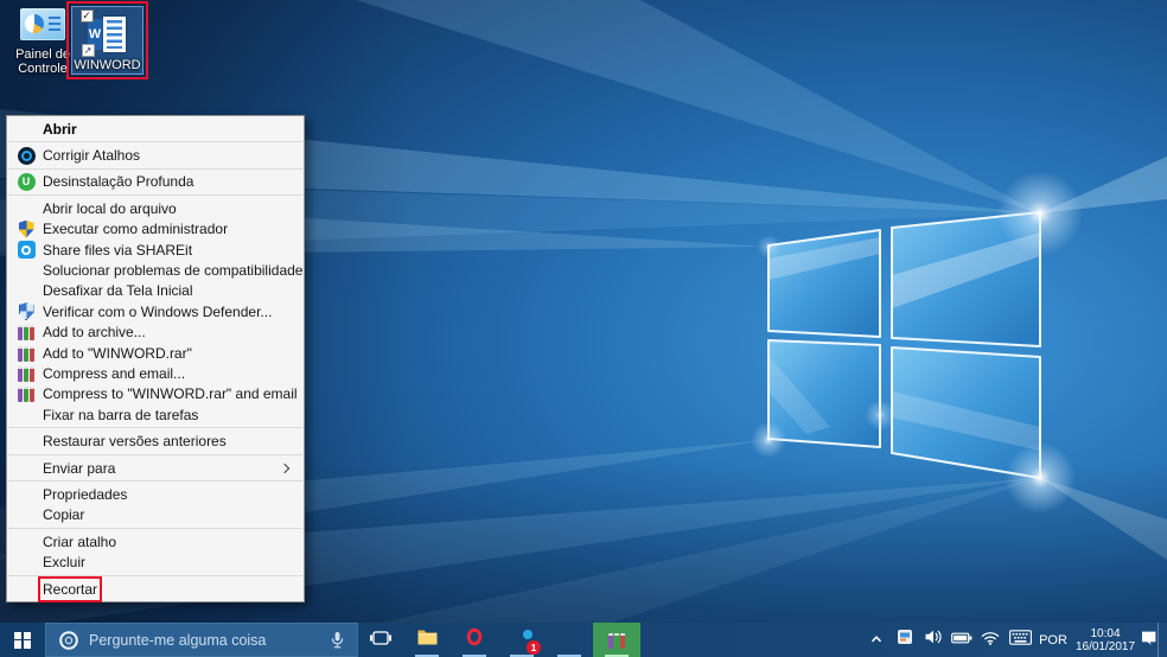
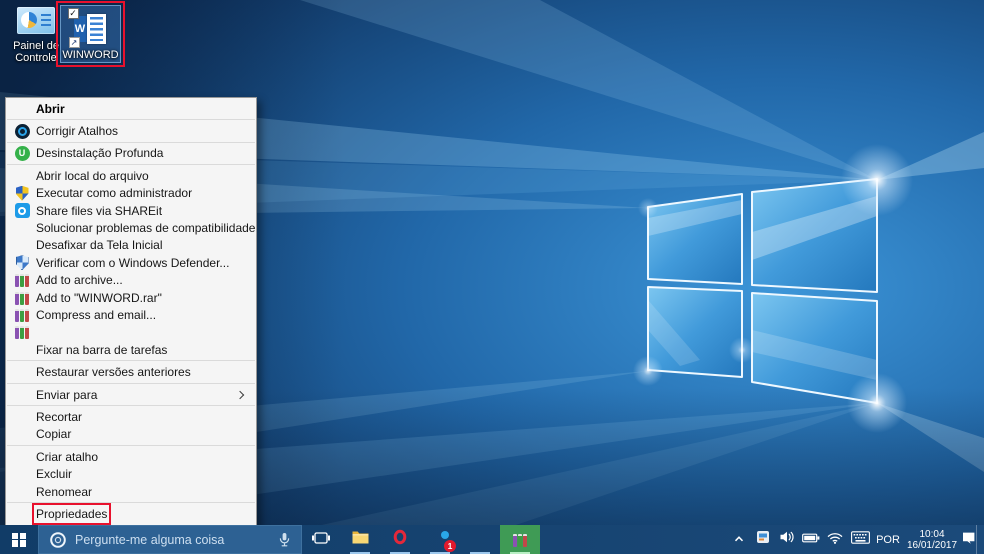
  Painel de Controle
  WINWORD
  Abrir
  Corrigir Atalhos
  Desinstalação Profunda
  Abrir local do arquivo
  Executar como administrador
  Share files via SHAREit
  Solucionar problemas de compatibilidade
  Desafixar da Tela Inicial
  Verificar com o Windows Defender...
  Add to archive...
  Add to "WINWORD.rar"
  Compress and email...
- Compress to "WINWORD.rar" and email
  Fixar na barra de tarefas
  Restaurar versões anteriores
  Enviar para
- Propriedades
+ Recortar
  Copiar
  Criar atalho
  Excluir
+ Renomear
- Recortar
+ Propriedades
  Pergunte-me alguma coisa
  1
  POR
  10:04
  16/01/2017
